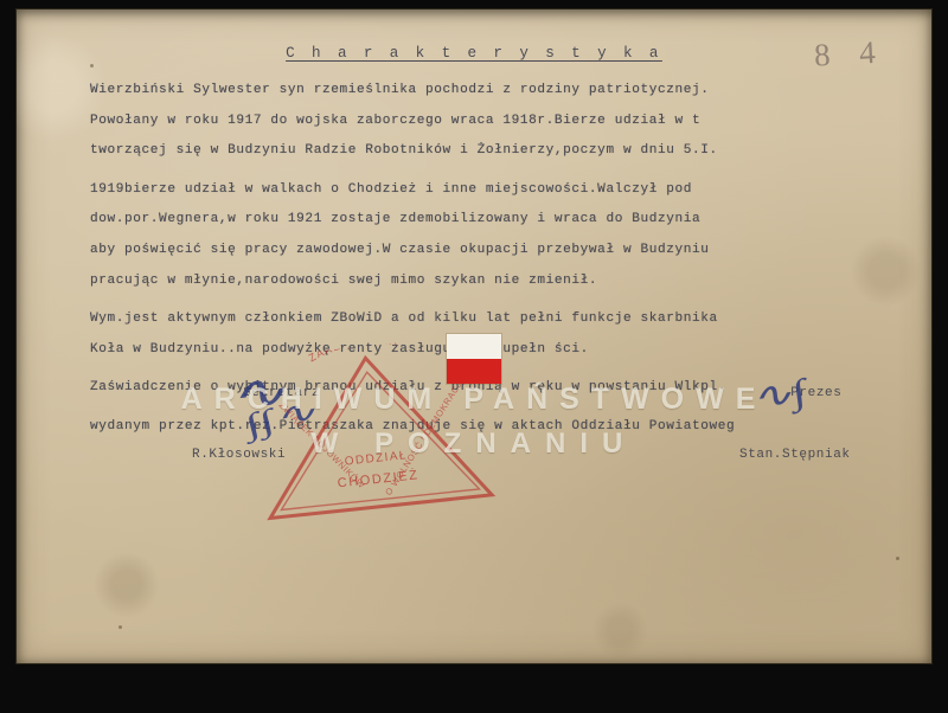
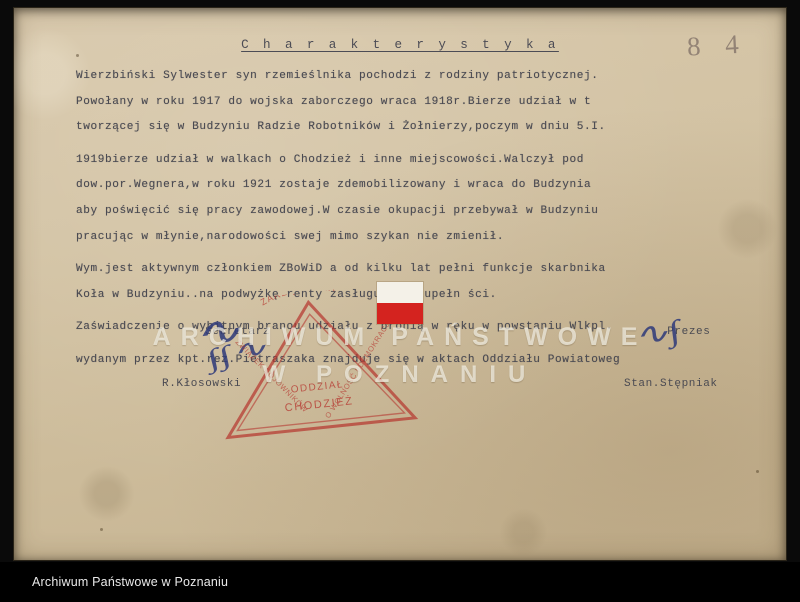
+ Archiwum Państwowe w Poznaniu
